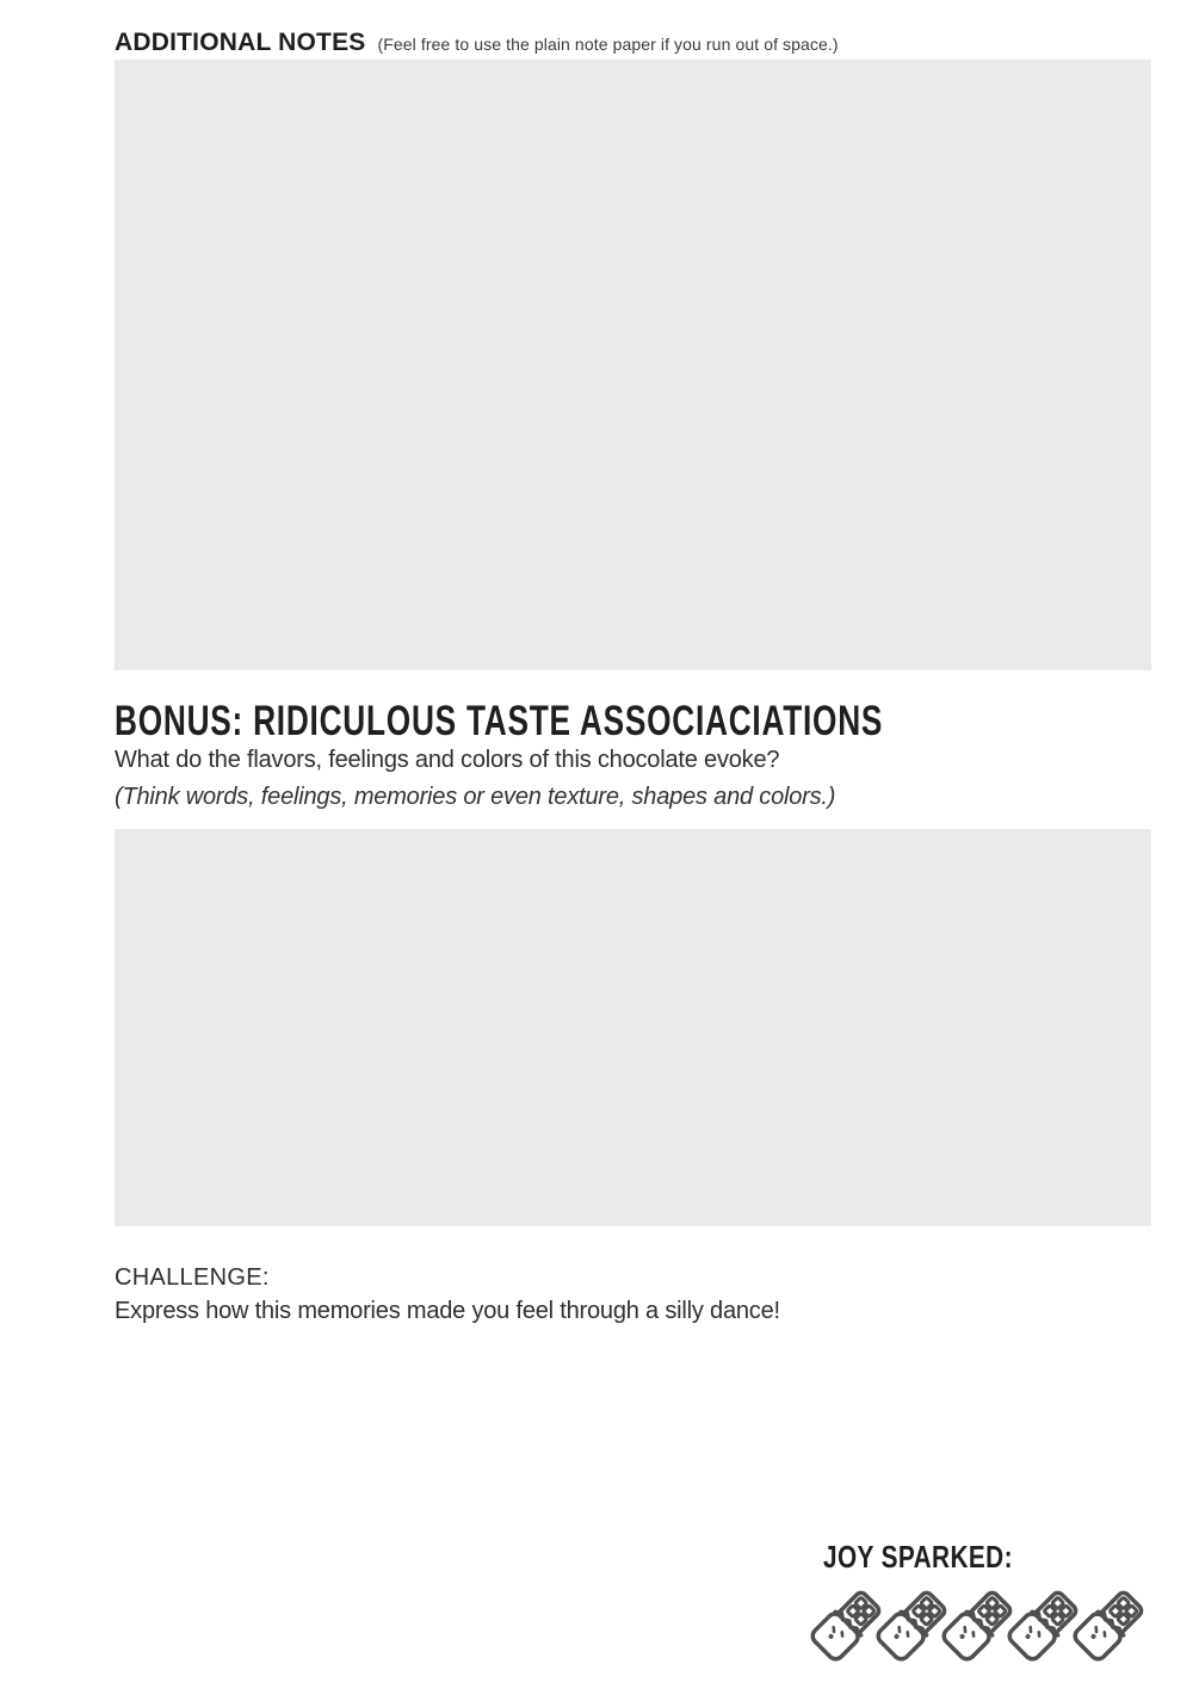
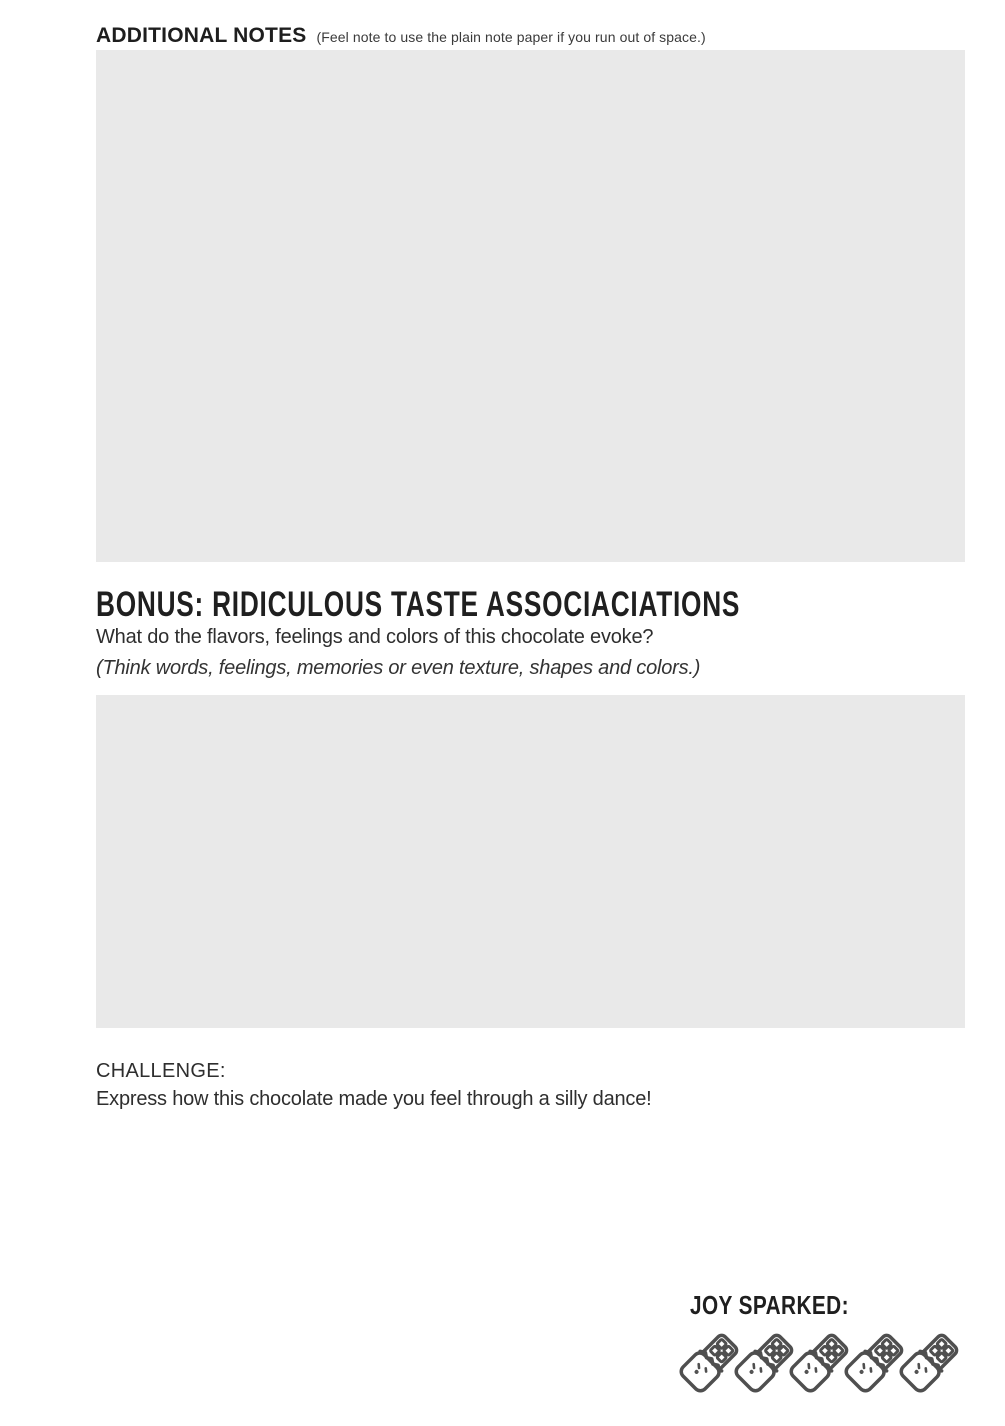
  ADDITIONAL NOTES
- (Feel free to use the plain note paper if you run out of space.)
+ (Feel note to use the plain note paper if you run out of space.)
  BONUS: RIDICULOUS TASTE ASSOCIACIATIONS
  What do the flavors, feelings and colors of this chocolate evoke?
  (Think words, feelings, memories or even texture, shapes and colors.)
  CHALLENGE:
- Express how this memories made you feel through a silly dance!
+ Express how this chocolate made you feel through a silly dance!
  JOY SPARKED:
